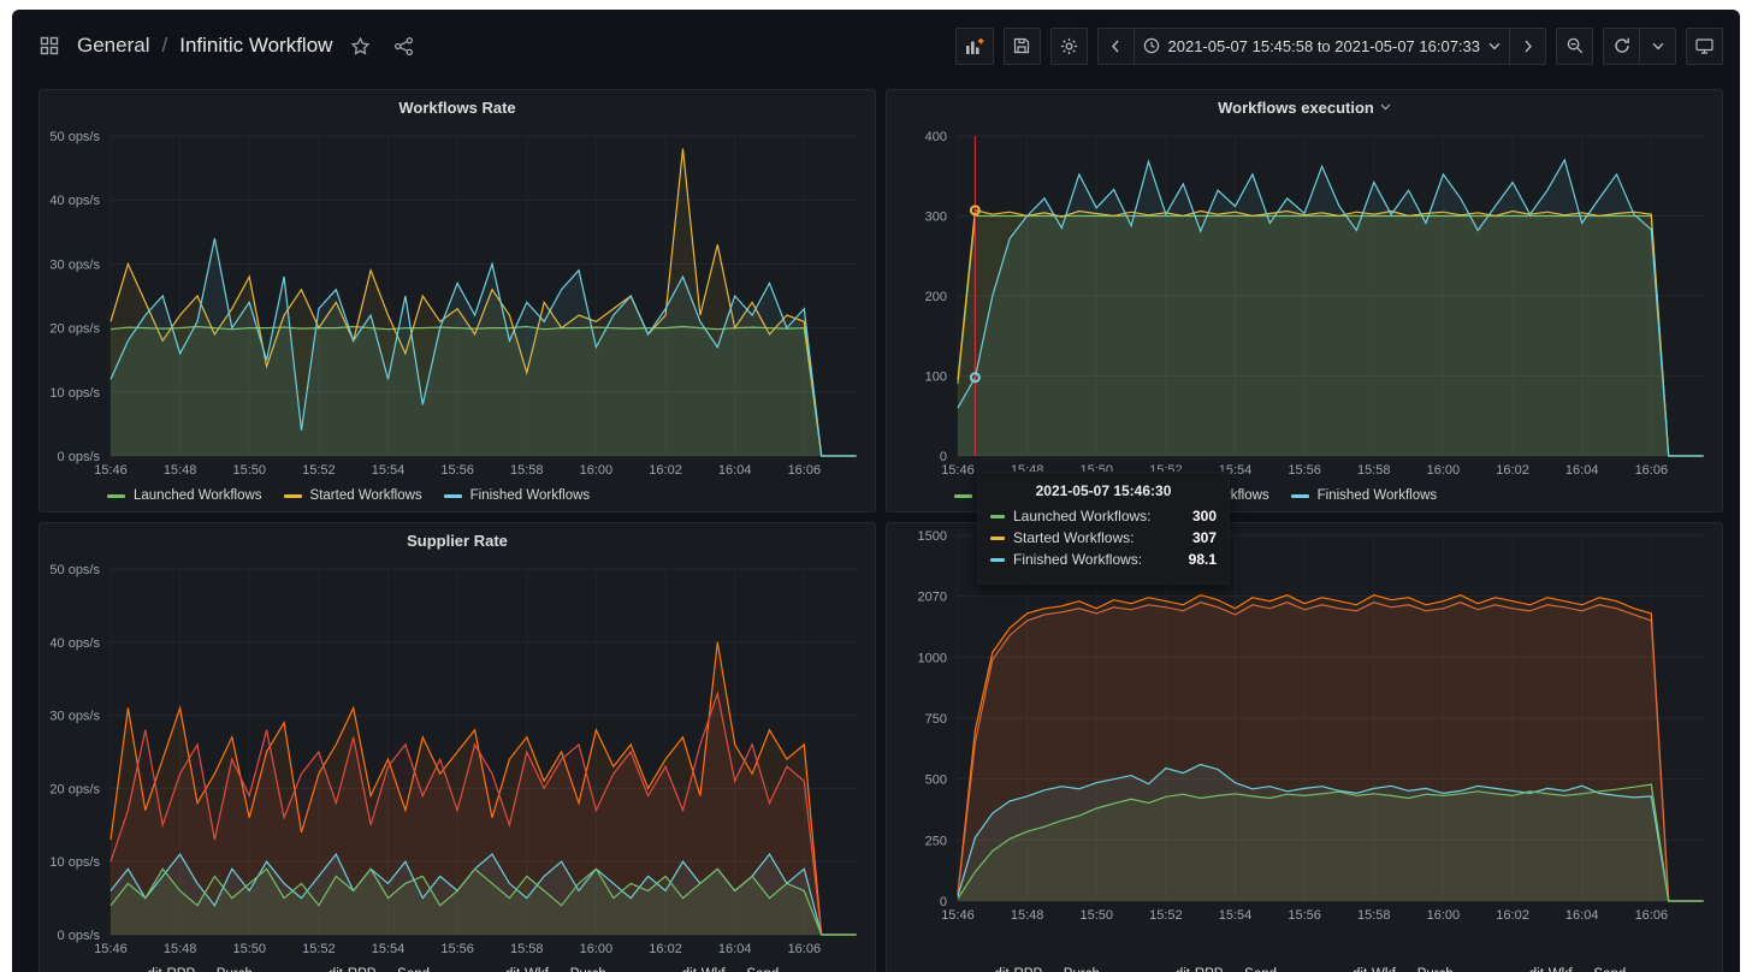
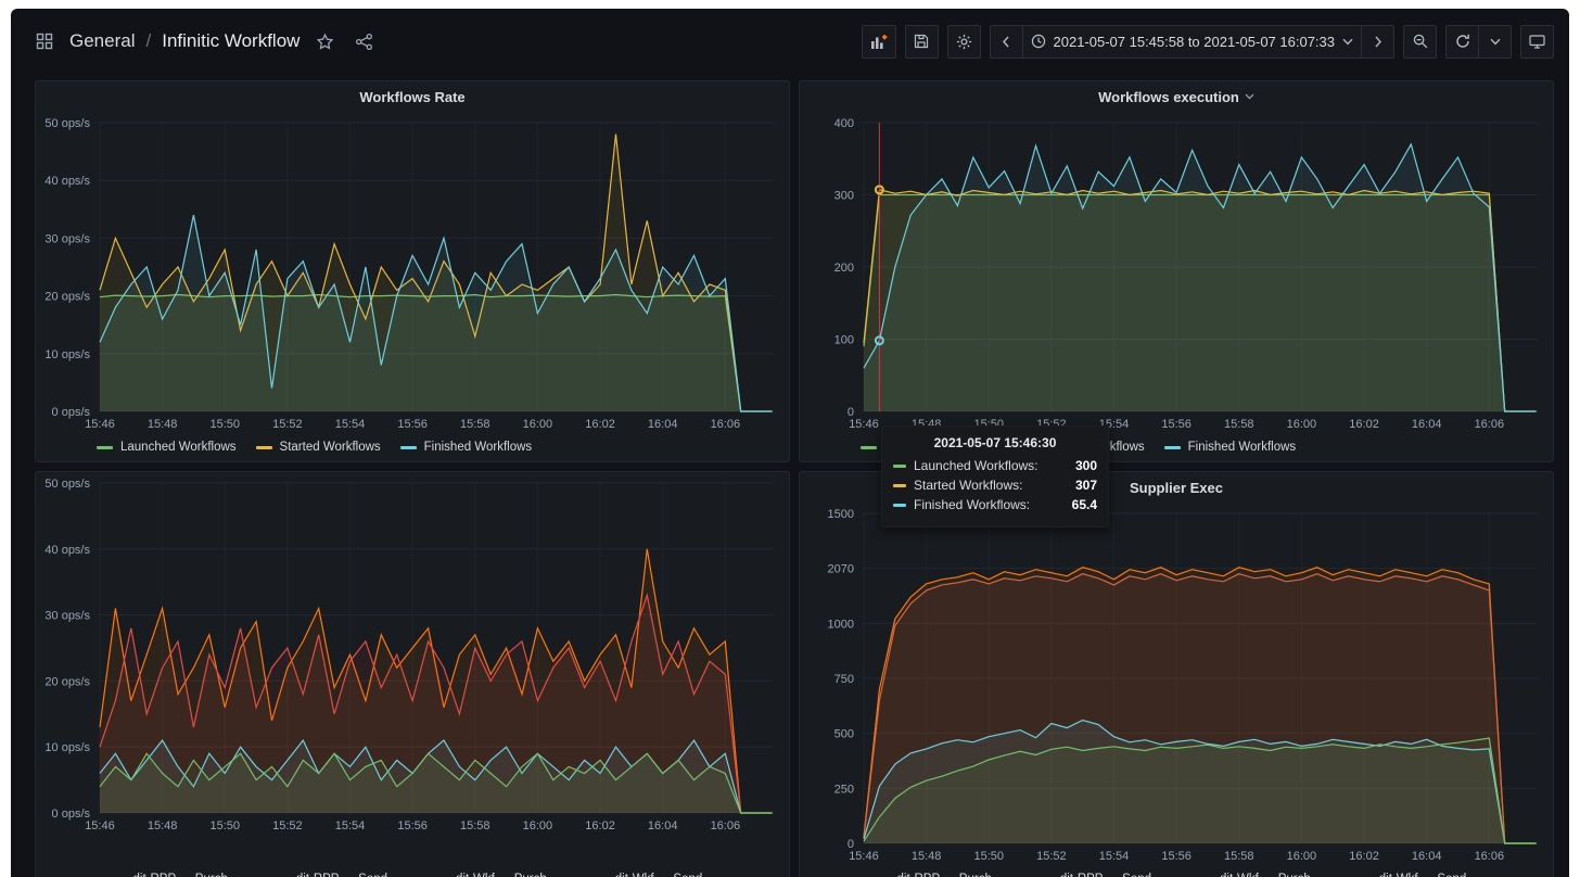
  General
  /
  Infinitic Workflow
  2021-05-07 15:45:58 to 2021-05-07 16:07:33
  Workflows Rate
  15:46
  15:48
  15:50
  15:52
  15:54
  15:56
  15:58
  16:00
  16:02
  16:04
  16:06
  0 ops/s
  10 ops/s
  20 ops/s
  30 ops/s
  40 ops/s
  50 ops/s
  Launched Workflows
  Started Workflows
  Finished Workflows
  Workflows execution
  15:46
  15:48
  15:50
  15:52
  15:54
  15:56
  15:58
  16:00
  16:02
  16:04
  16:06
  0
  100
  200
  300
  400
  Finished Workflows
- Supplier Rate
  15:46
  15:48
  15:50
  15:52
  15:54
  15:56
  15:58
  16:00
  16:02
  16:04
  16:06
  0 ops/s
  10 ops/s
  20 ops/s
  30 ops/s
  40 ops/s
  50 ops/s
+ Supplier Exec
  15:46
  15:48
  15:50
  15:52
  15:54
  15:56
  15:58
  16:00
  16:02
  16:04
  16:06
  0
  250
  500
  750
  1000
  2070
  1500
  2021-05-07 15:46:30
  Launched Workflows:
  300
  Started Workflows:
  307
  Finished Workflows:
- 98.1
+ 65.4
